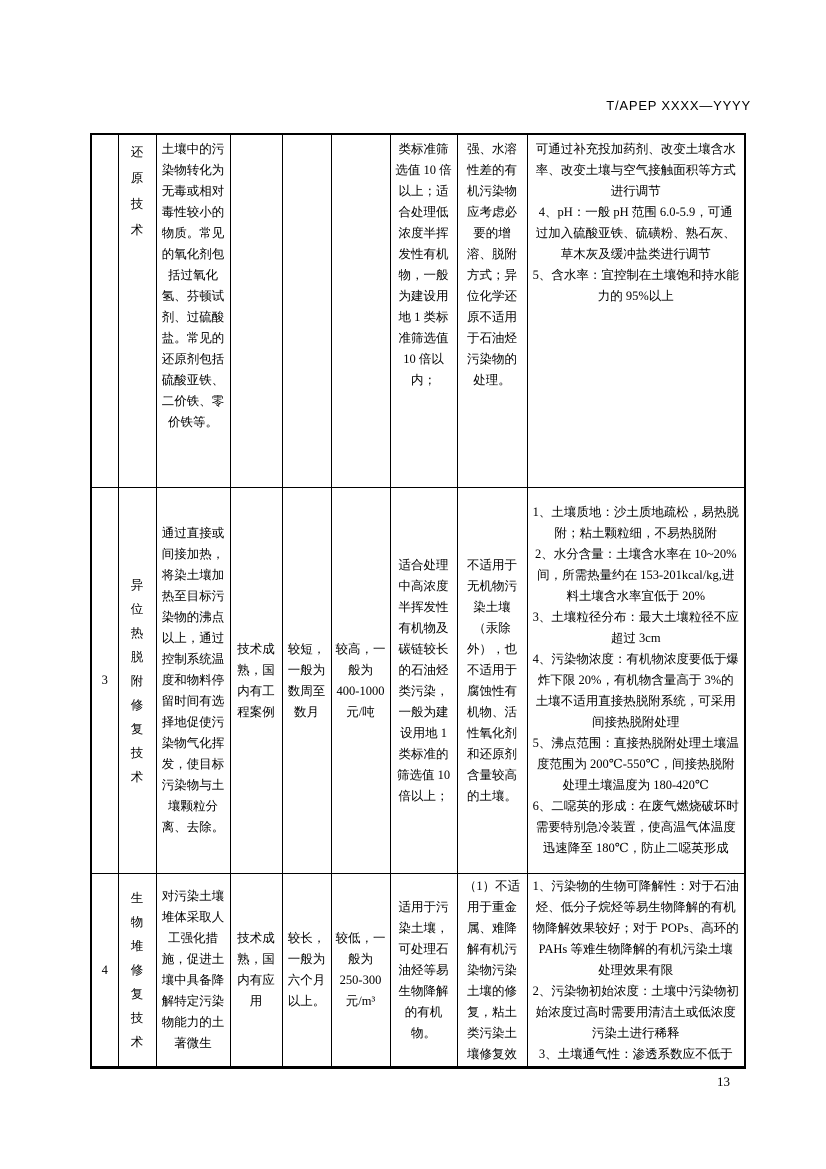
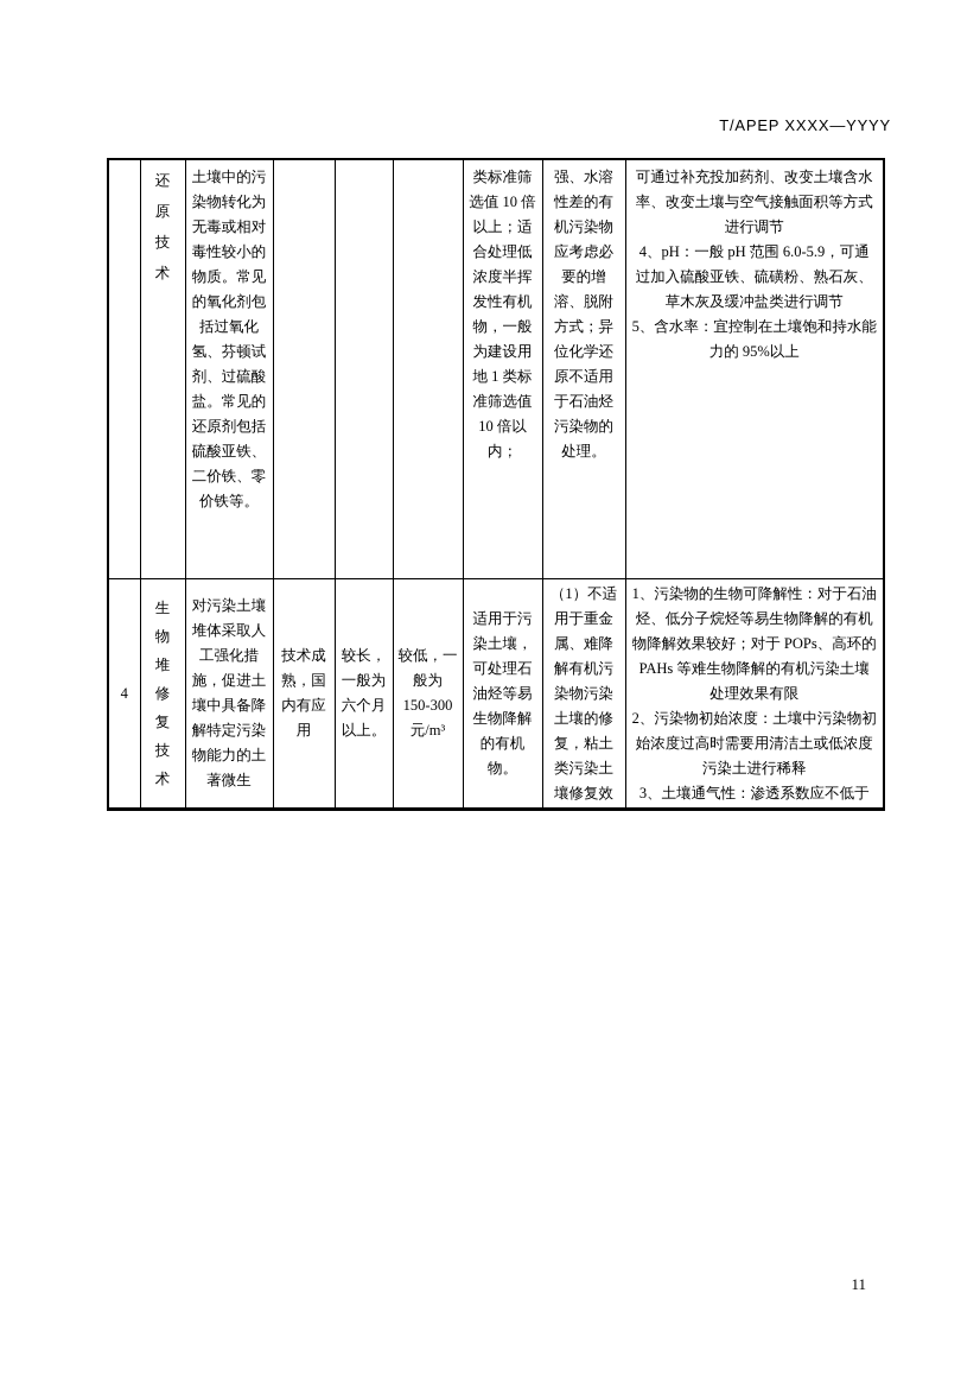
  T/APEP XXXX—YYYY
  	还原技术	土壤中的污染物转化为无毒或相对毒性较小的物质。常见的氧化剂包括过氧化氢、芬顿试剂、过硫酸盐。常见的还原剂包括硫酸亚铁、二价铁、零价铁等。				类标准筛选值 10 倍以上；适合处理低浓度半挥发性有机物，一般为建设用地 1 类标准筛选值 10 倍以内；	强、水溶性差的有机污染物应考虑必要的增溶、脱附方式；异位化学还原不适用于石油烃污染物的处理。	可通过补充投加药剂、改变土壤含水率、改变土壤与空气接触面积等方式进行调节 4、pH：一般 pH 范围 6.0-5.9，可通过加入硫酸亚铁、硫磺粉、熟石灰、草木灰及缓冲盐类进行调节 5、含水率：宜控制在土壤饱和持水能力的 95%以上
- 3	异位热脱附修复技术	通过直接或间接加热，将染土壤加热至目标污染物的沸点以上，通过控制系统温度和物料停留时间有选择地促使污染物气化挥发，使目标污染物与土壤颗粒分离、去除。	技术成熟，国内有工程案例	较短，一般为数周至数月	较高，一般为 400-1000 元/吨	适合处理中高浓度半挥发性有机物及碳链较长的石油烃类污染，一般为建设用地 1 类标准的筛选值 10 倍以上；	不适用于无机物污染土壤（汞除外），也不适用于腐蚀性有机物、活性氧化剂和还原剂含量较高的土壤。	1、土壤质地：沙土质地疏松，易热脱附；粘土颗粒细，不易热脱附 2、水分含量：土壤含水率在 10~20%间，所需热量约在 153-201kcal/kg,进料土壤含水率宜低于 20% 3、土壤粒径分布：最大土壤粒径不应超过 3cm 4、污染物浓度：有机物浓度要低于爆炸下限 20%，有机物含量高于 3%的土壤不适用直接热脱附系统，可采用间接热脱附处理 5、沸点范围：直接热脱附处理土壤温度范围为 200℃-550℃，间接热脱附处理土壤温度为 180-420℃ 6、二噁英的形成：在废气燃烧破坏时需要特别急冷装置，使高温气体温度迅速降至 180℃，防止二噁英形成
- 4	生物堆修复技术	对污染土壤堆体采取人工强化措施，促进土壤中具备降解特定污染物能力的土著微生	技术成熟，国内有应用	较长，一般为六个月以上。	较低，一般为 250-300 元/m³	适用于污染土壤，可处理石油烃等易生物降解的有机物。	（1）不适用于重金属、难降解有机污染物污染土壤的修复，粘土类污染土壤修复效	1、污染物的生物可降解性：对于石油烃、低分子烷烃等易生物降解的有机物降解效果较好；对于 POPs、高环的 PAHs 等难生物降解的有机污染土壤处理效果有限 2、污染物初始浓度：土壤中污染物初始浓度过高时需要用清洁土或低浓度污染土进行稀释 3、土壤通气性：渗透系数应不低于
+ 4	生物堆修复技术	对污染土壤堆体采取人工强化措施，促进土壤中具备降解特定污染物能力的土著微生	技术成熟，国内有应用	较长，一般为六个月以上。	较低，一般为 150-300 元/m³	适用于污染土壤，可处理石油烃等易生物降解的有机物。	（1）不适用于重金属、难降解有机污染物污染土壤的修复，粘土类污染土壤修复效	1、污染物的生物可降解性：对于石油烃、低分子烷烃等易生物降解的有机物降解效果较好；对于 POPs、高环的 PAHs 等难生物降解的有机污染土壤处理效果有限 2、污染物初始浓度：土壤中污染物初始浓度过高时需要用清洁土或低浓度污染土进行稀释 3、土壤通气性：渗透系数应不低于
- 13
+ 11
